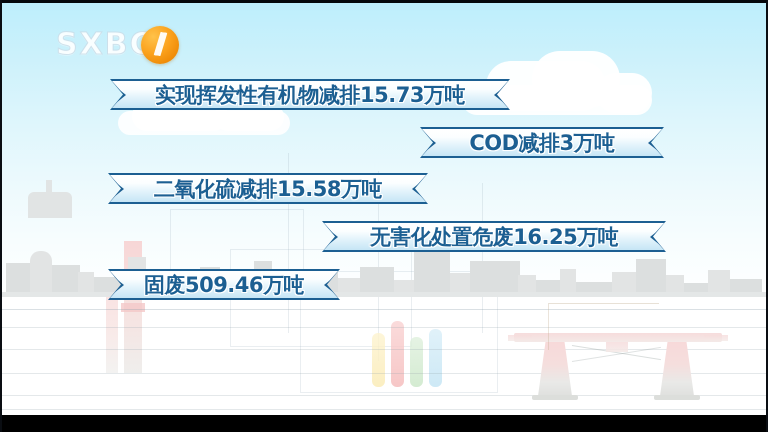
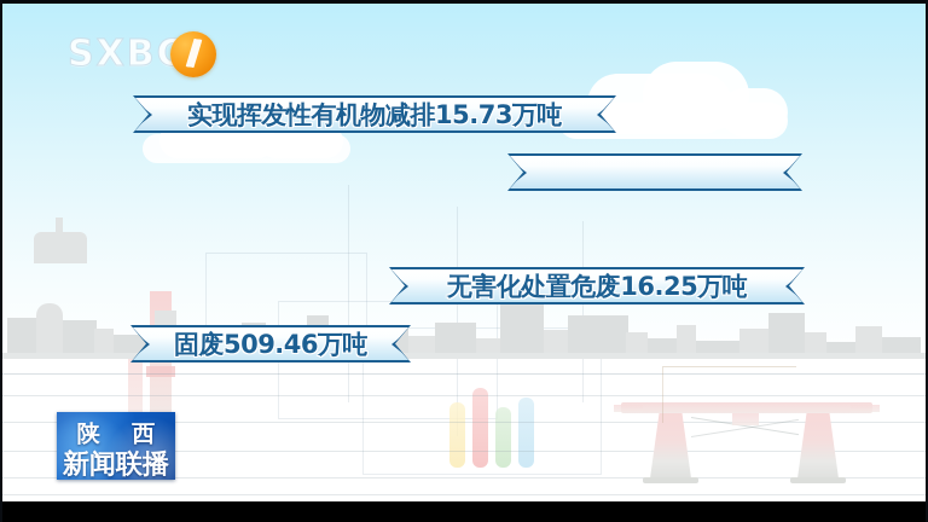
  SXB
  实现挥发性有机物减排15.73万吨
- COD减排3万吨
- 二氧化硫减排15.58万吨
  无害化处置危废16.25万吨
  固废509.46万吨
+ 陕 西
+ 新闻联播
